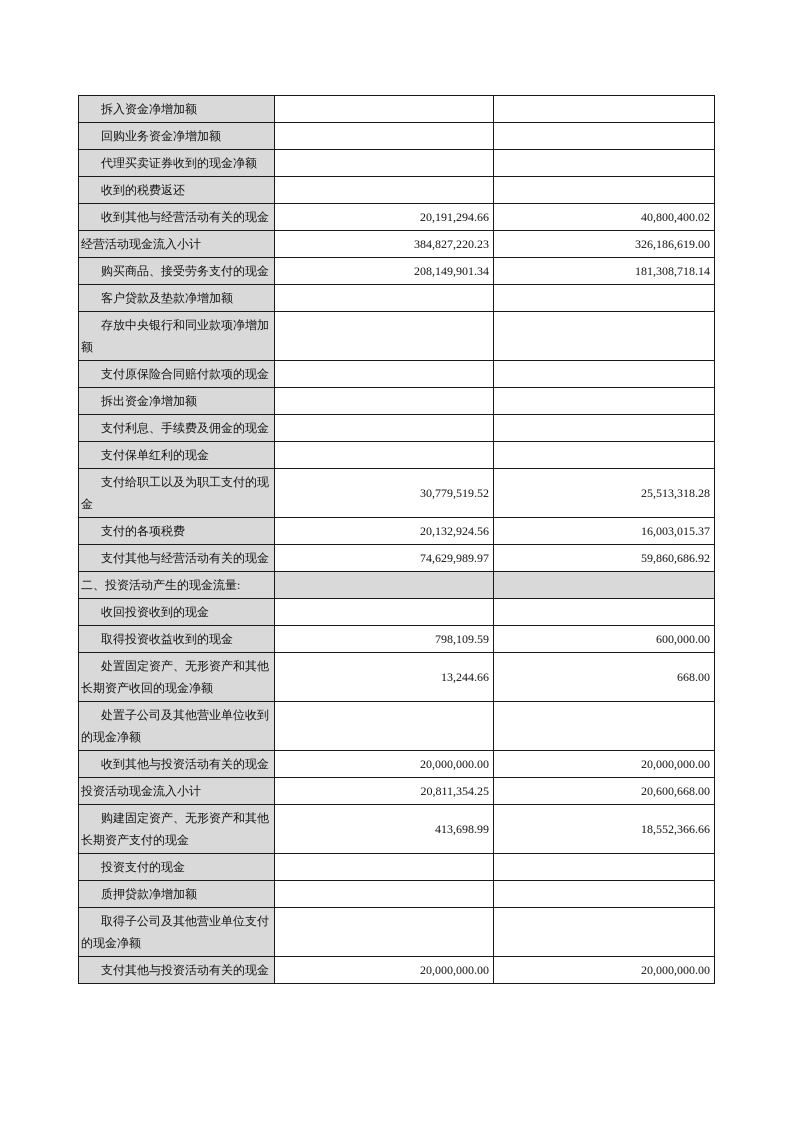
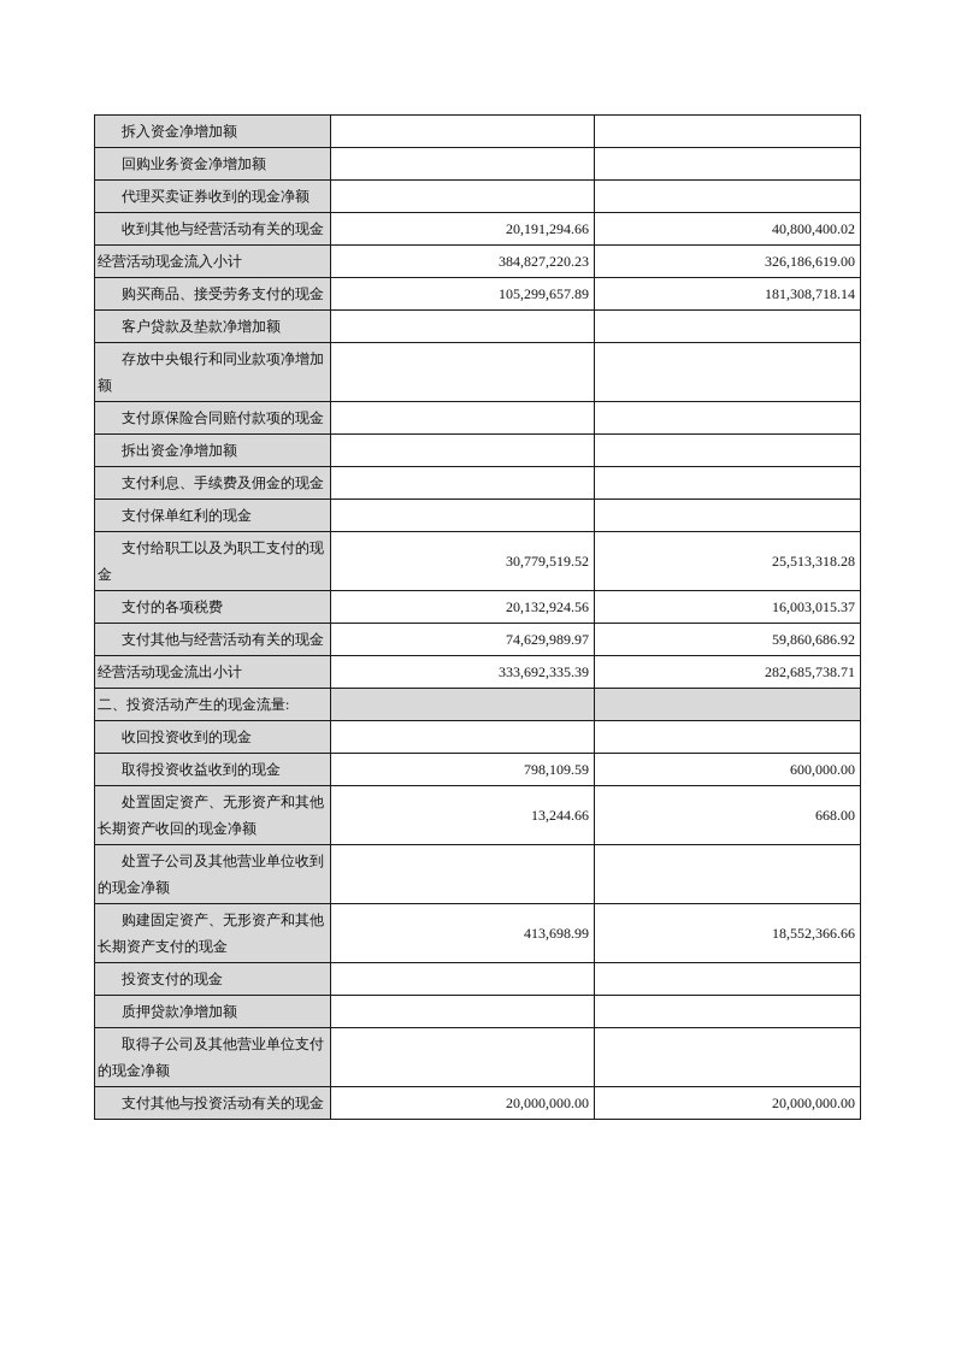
  拆入资金净增加额
  回购业务资金净增加额
  代理买卖证券收到的现金净额
- 收到的税费返还
  收到其他与经营活动有关的现金	20,191,294.66	40,800,400.02
  经营活动现金流入小计	384,827,220.23	326,186,619.00
- 购买商品、接受劳务支付的现金	208,149,901.34	181,308,718.14
+ 购买商品、接受劳务支付的现金	105,299,657.89	181,308,718.14
  客户贷款及垫款净增加额
  存放中央银行和同业款项净增加额
  支付原保险合同赔付款项的现金
  拆出资金净增加额
  支付利息、手续费及佣金的现金
  支付保单红利的现金
  支付给职工以及为职工支付的现金	30,779,519.52	25,513,318.28
  支付的各项税费	20,132,924.56	16,003,015.37
  支付其他与经营活动有关的现金	74,629,989.97	59,860,686.92
+ 经营活动现金流出小计	333,692,335.39	282,685,738.71
  二、投资活动产生的现金流量:
  收回投资收到的现金
  取得投资收益收到的现金	798,109.59	600,000.00
  处置固定资产、无形资产和其他长期资产收回的现金净额	13,244.66	668.00
  处置子公司及其他营业单位收到的现金净额
- 收到其他与投资活动有关的现金	20,000,000.00	20,000,000.00
- 投资活动现金流入小计	20,811,354.25	20,600,668.00
  购建固定资产、无形资产和其他长期资产支付的现金	413,698.99	18,552,366.66
  投资支付的现金
  质押贷款净增加额
  取得子公司及其他营业单位支付的现金净额
  支付其他与投资活动有关的现金	20,000,000.00	20,000,000.00
